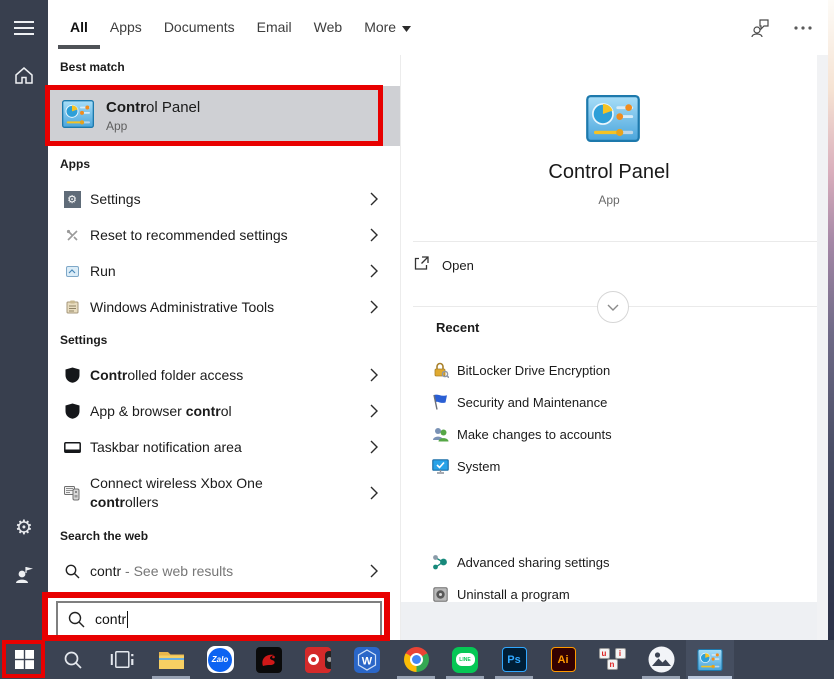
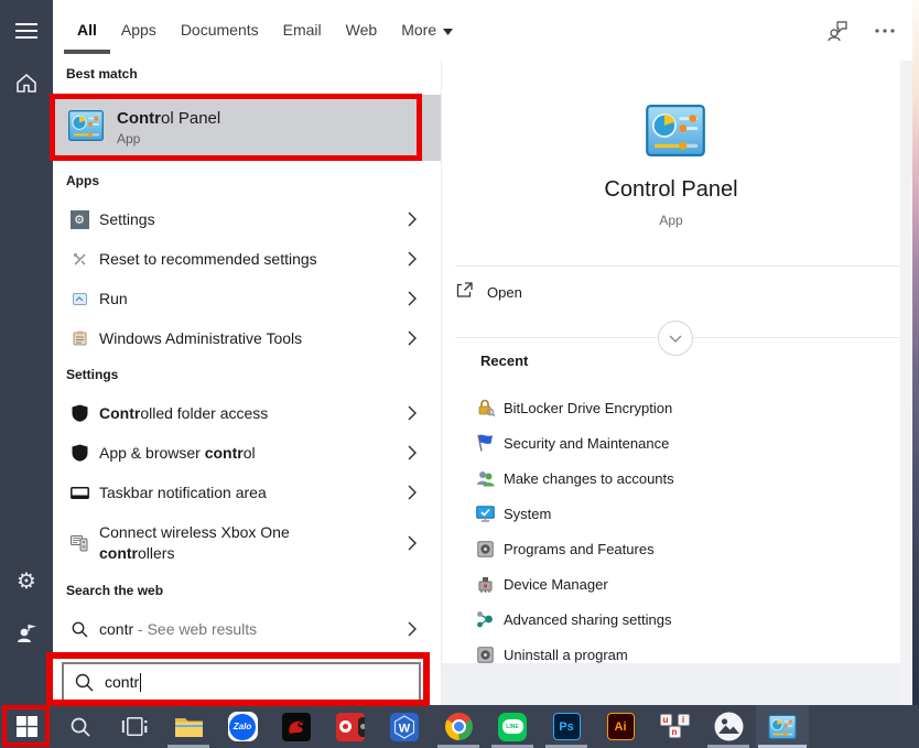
  ⚙
  All
  Apps
  Documents
  Email
  Web
  More
  Best match
  Control Panel
  App
  Apps
  ⚙
  Settings
  Reset to recommended settings
  Run
  Windows Administrative Tools
  Settings
  Controlled folder access
  App & browser control
  Taskbar notification area
  Connect wireless Xbox One controllers
  Search the web
  contr - See web results
  contr
  Control Panel
  App
  Open
  Recent
  BitLocker Drive Encryption
  Security and Maintenance
  Make changes to accounts
  System
+ Programs and Features
+ Device Manager
  Advanced sharing settings
  Uninstall a program
  Zalo
  W
  Ps
  Ai
  u
  i
  n
